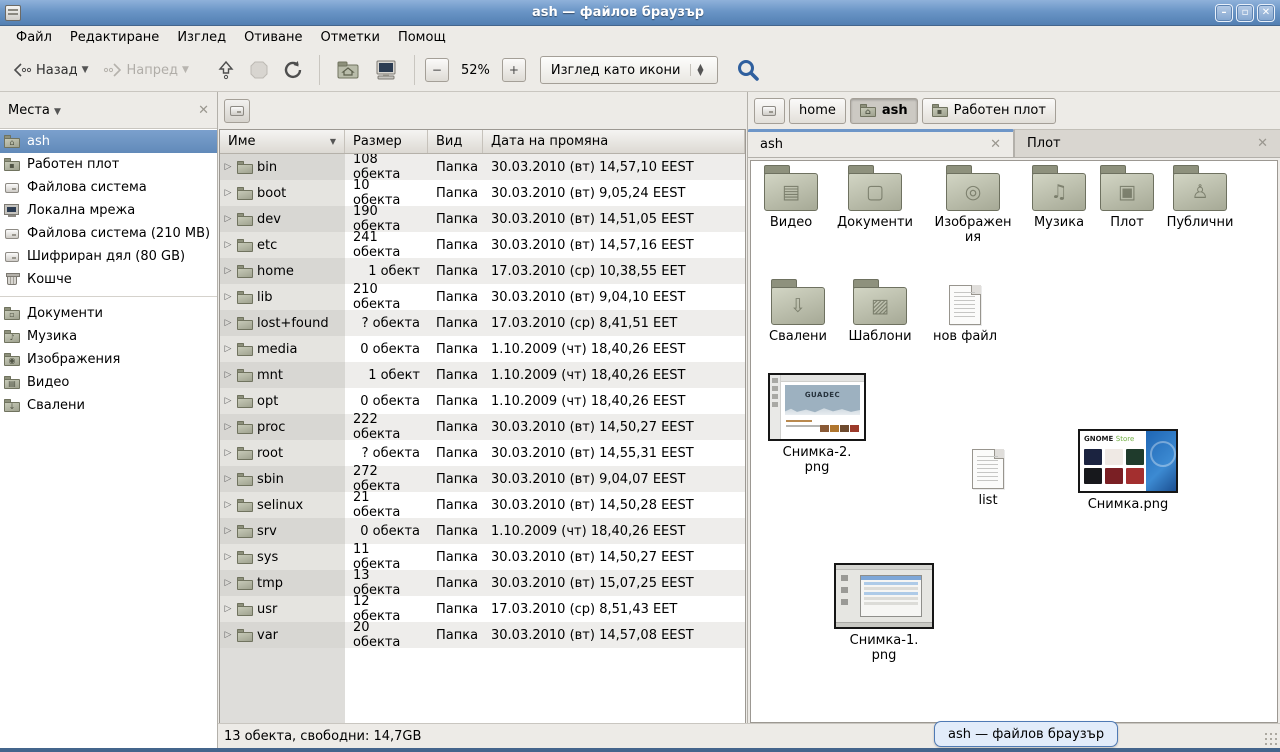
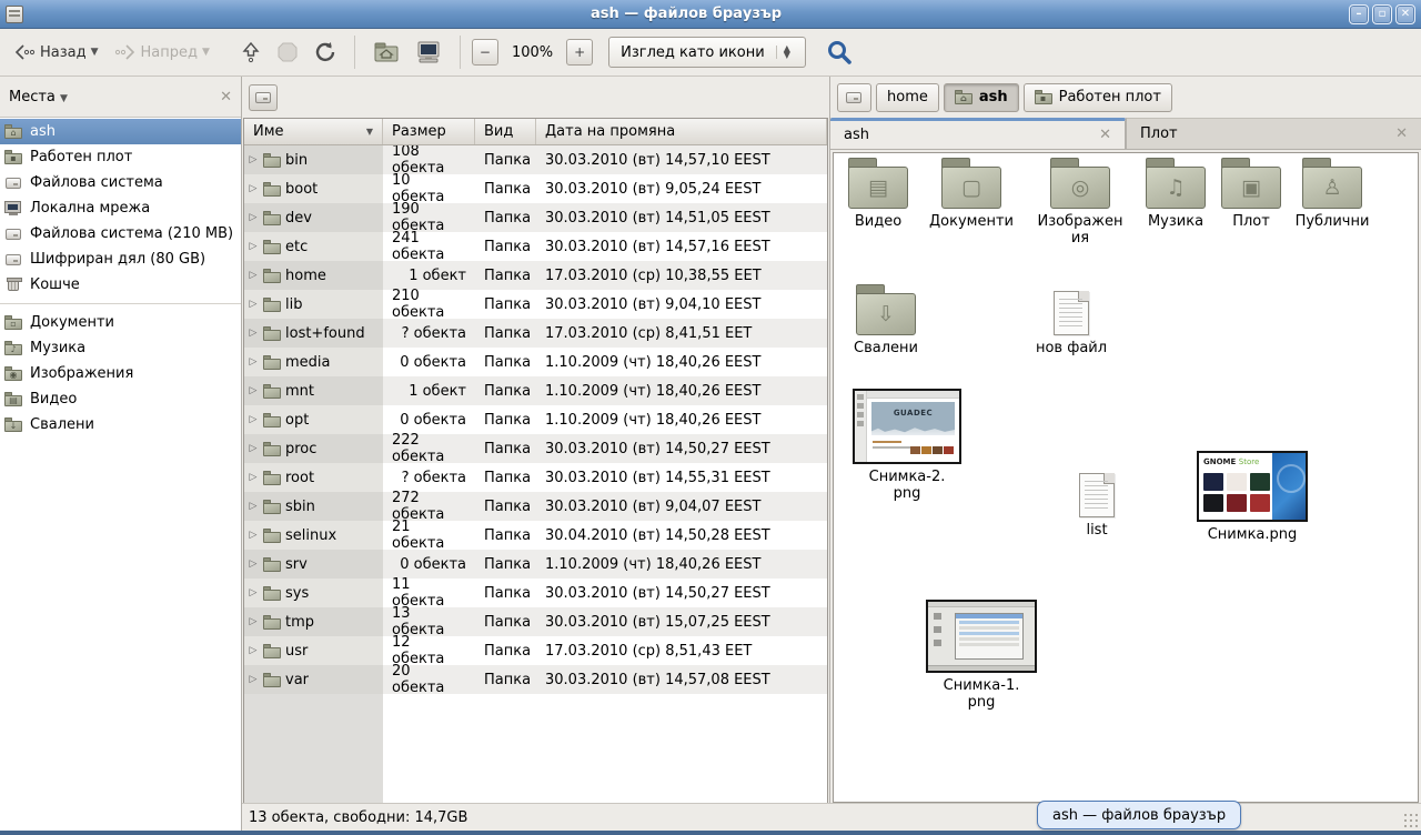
  ash — файлов браузър
  –
  ▫
  ✕
- Файл
- Редактиране
- Изглед
- Отиване
- Отметки
- Помощ
  Назад
  ▼
  Напред
  ▼
  −
- 52%
+ 100%
  +
  Изглед като икони
  ▲
  ▼
  Места ▼
  ✕
  ⌂
  ash
  ▪
  Работен плот
  Файлова система
  Локална мрежа
  Файлова система (210 MB)
  Шифриран дял (80 GB)
  Кошче
  ▫
  Документи
  ♪
  Музика
  ◉
  Изображения
  ▤
  Видео
  ↓
  Свалени
  Име
  ▼
  Размер
  Вид
  Дата на промяна
  ▷
  bin
  108 обекта
  Папка
  30.03.2010 (вт) 14,57,10 EEST
  ▷
  boot
  10 обекта
  Папка
  30.03.2010 (вт) 9,05,24 EEST
  ▷
  dev
  190 обекта
  Папка
  30.03.2010 (вт) 14,51,05 EEST
  ▷
  etc
  241 обекта
  Папка
  30.03.2010 (вт) 14,57,16 EEST
  ▷
  home
  1 обект
  Папка
  17.03.2010 (ср) 10,38,55 EET
  ▷
  lib
  210 обекта
  Папка
  30.03.2010 (вт) 9,04,10 EEST
  ▷
  lost+found
  ? обекта
  Папка
  17.03.2010 (ср) 8,41,51 EET
  ▷
  media
  0 обекта
  Папка
  1.10.2009 (чт) 18,40,26 EEST
  ▷
  mnt
  1 обект
  Папка
  1.10.2009 (чт) 18,40,26 EEST
  ▷
  opt
  0 обекта
  Папка
  1.10.2009 (чт) 18,40,26 EEST
  ▷
  proc
  222 обекта
  Папка
  30.03.2010 (вт) 14,50,27 EEST
  ▷
  root
  ? обекта
  Папка
  30.03.2010 (вт) 14,55,31 EEST
  ▷
  sbin
  272 обекта
  Папка
  30.03.2010 (вт) 9,04,07 EEST
  ▷
  selinux
  21 обекта
  Папка
- 30.03.2010 (вт) 14,50,28 EEST
+ 30.04.2010 (вт) 14,50,28 EEST
  ▷
  srv
  0 обекта
  Папка
  1.10.2009 (чт) 18,40,26 EEST
  ▷
  sys
  11 обекта
  Папка
  30.03.2010 (вт) 14,50,27 EEST
  ▷
  tmp
  13 обекта
  Папка
  30.03.2010 (вт) 15,07,25 EEST
  ▷
  usr
  12 обекта
  Папка
  17.03.2010 (ср) 8,51,43 EET
  ▷
  var
  20 обекта
  Папка
  30.03.2010 (вт) 14,57,08 EEST
  home
  ⌂
  ash
  ▪
  Работен плот
  ash
  ✕
  Плот
  ✕
  ▤
  Видео
  ▢
  Документи
  ◎
  Изображен
  ия
  ♫
  Музика
  ▣
  Плот
  ♙
  Публични
  ⇩
  Свалени
- ▨
- Шаблони
  нов файл
  list
  GUADEC
  Снимка-2.
  png
  GNOME Store
  Снимка.png
  Снимка-1.
  png
  13 обекта, свободни: 14,7GB
  ash — файлов браузър
